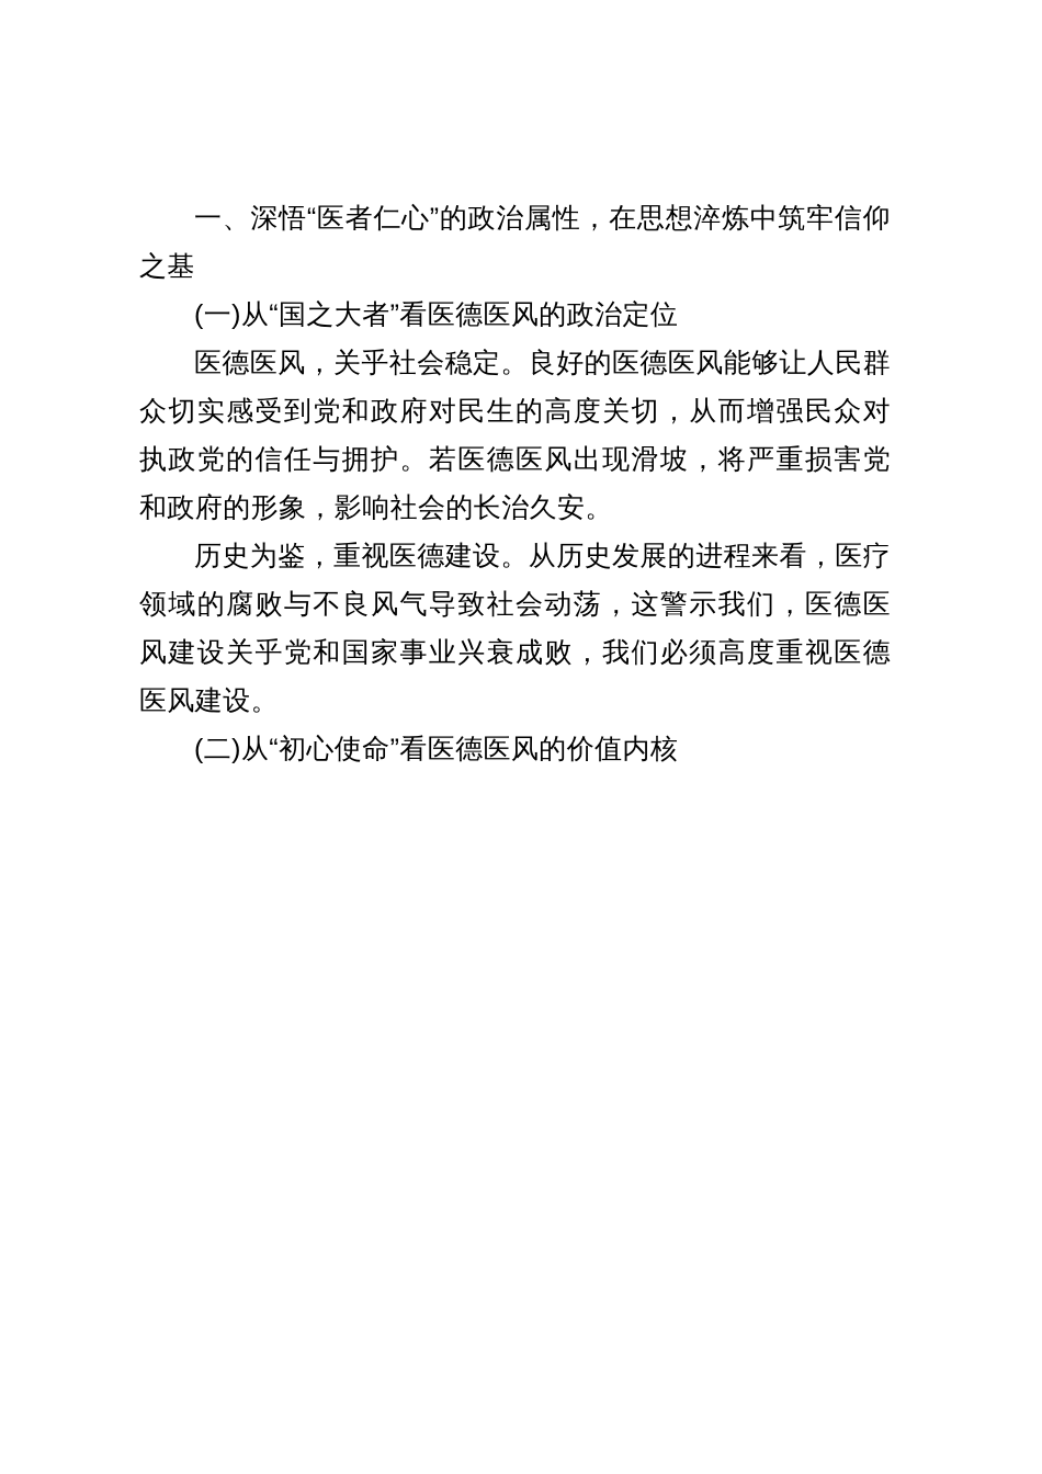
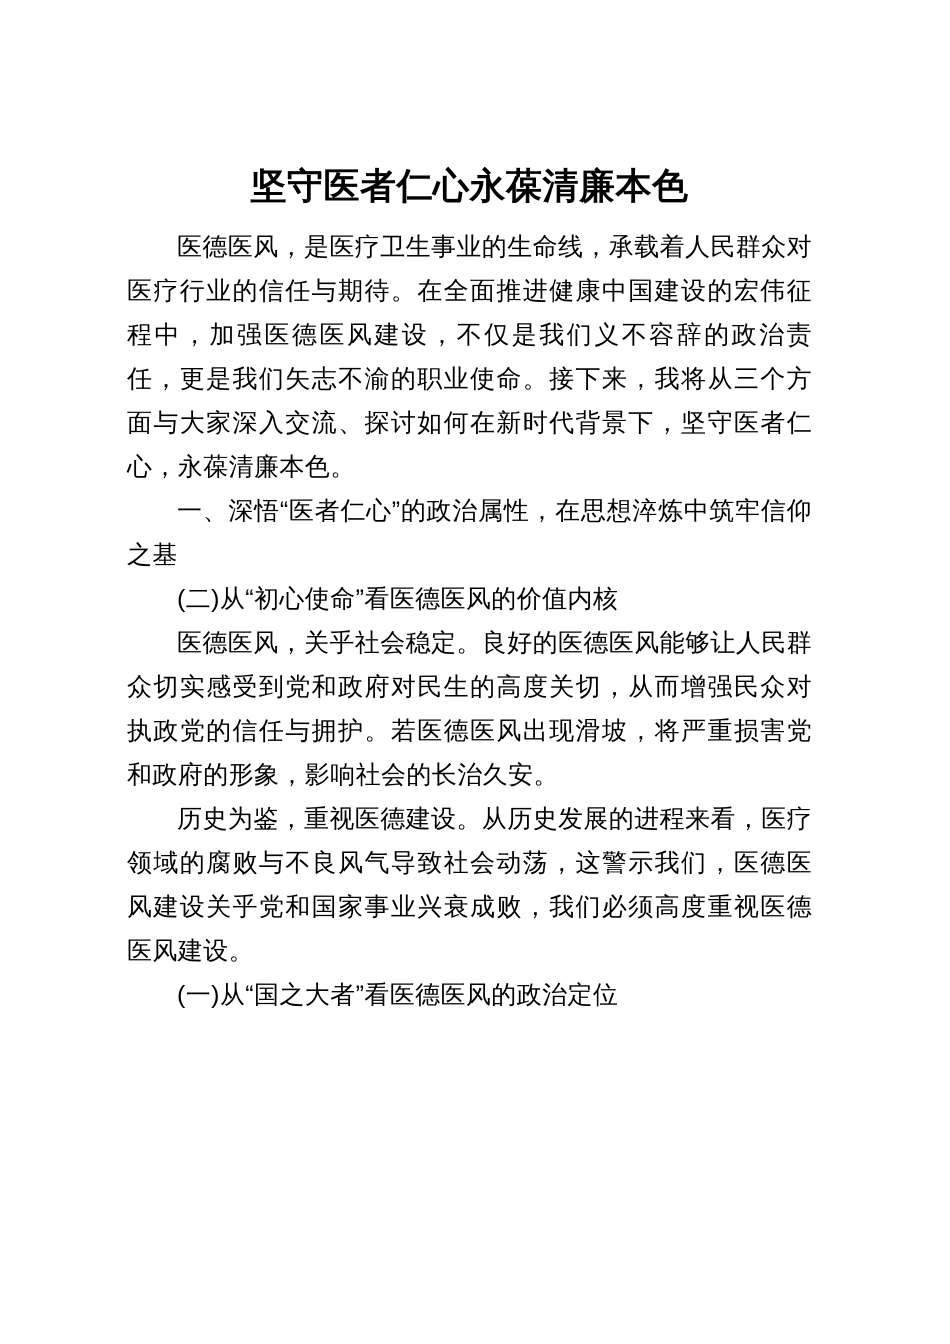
+ 坚守医者仁心永葆清廉本色
+ 医德医风，是医疗卫生事业的生命线，承载着人民群众对医疗行业的信任与期待。在全面推进健康中国建设的宏伟征程中，加强医德医风建设，不仅是我们义不容辞的政治责任，更是我们矢志不渝的职业使命。接下来，我将从三个方面与大家深入交流、探讨如何在新时代背景下，坚守医者仁心，永葆清廉本色。
  一、深悟“医者仁心”的政治属性，在思想淬炼中筑牢信仰之基
- (一)从“国之大者”看医德医风的政治定位
+ (二)从“初心使命”看医德医风的价值内核
  医德医风，关乎社会稳定。良好的医德医风能够让人民群众切实感受到党和政府对民生的高度关切，从而增强民众对执政党的信任与拥护。若医德医风出现滑坡，将严重损害党和政府的形象，影响社会的长治久安。
  历史为鉴，重视医德建设。从历史发展的进程来看，医疗领域的腐败与不良风气导致社会动荡，这警示我们，医德医风建设关乎党和国家事业兴衰成败，我们必须高度重视医德医风建设。
- (二)从“初心使命”看医德医风的价值内核
+ (一)从“国之大者”看医德医风的政治定位
